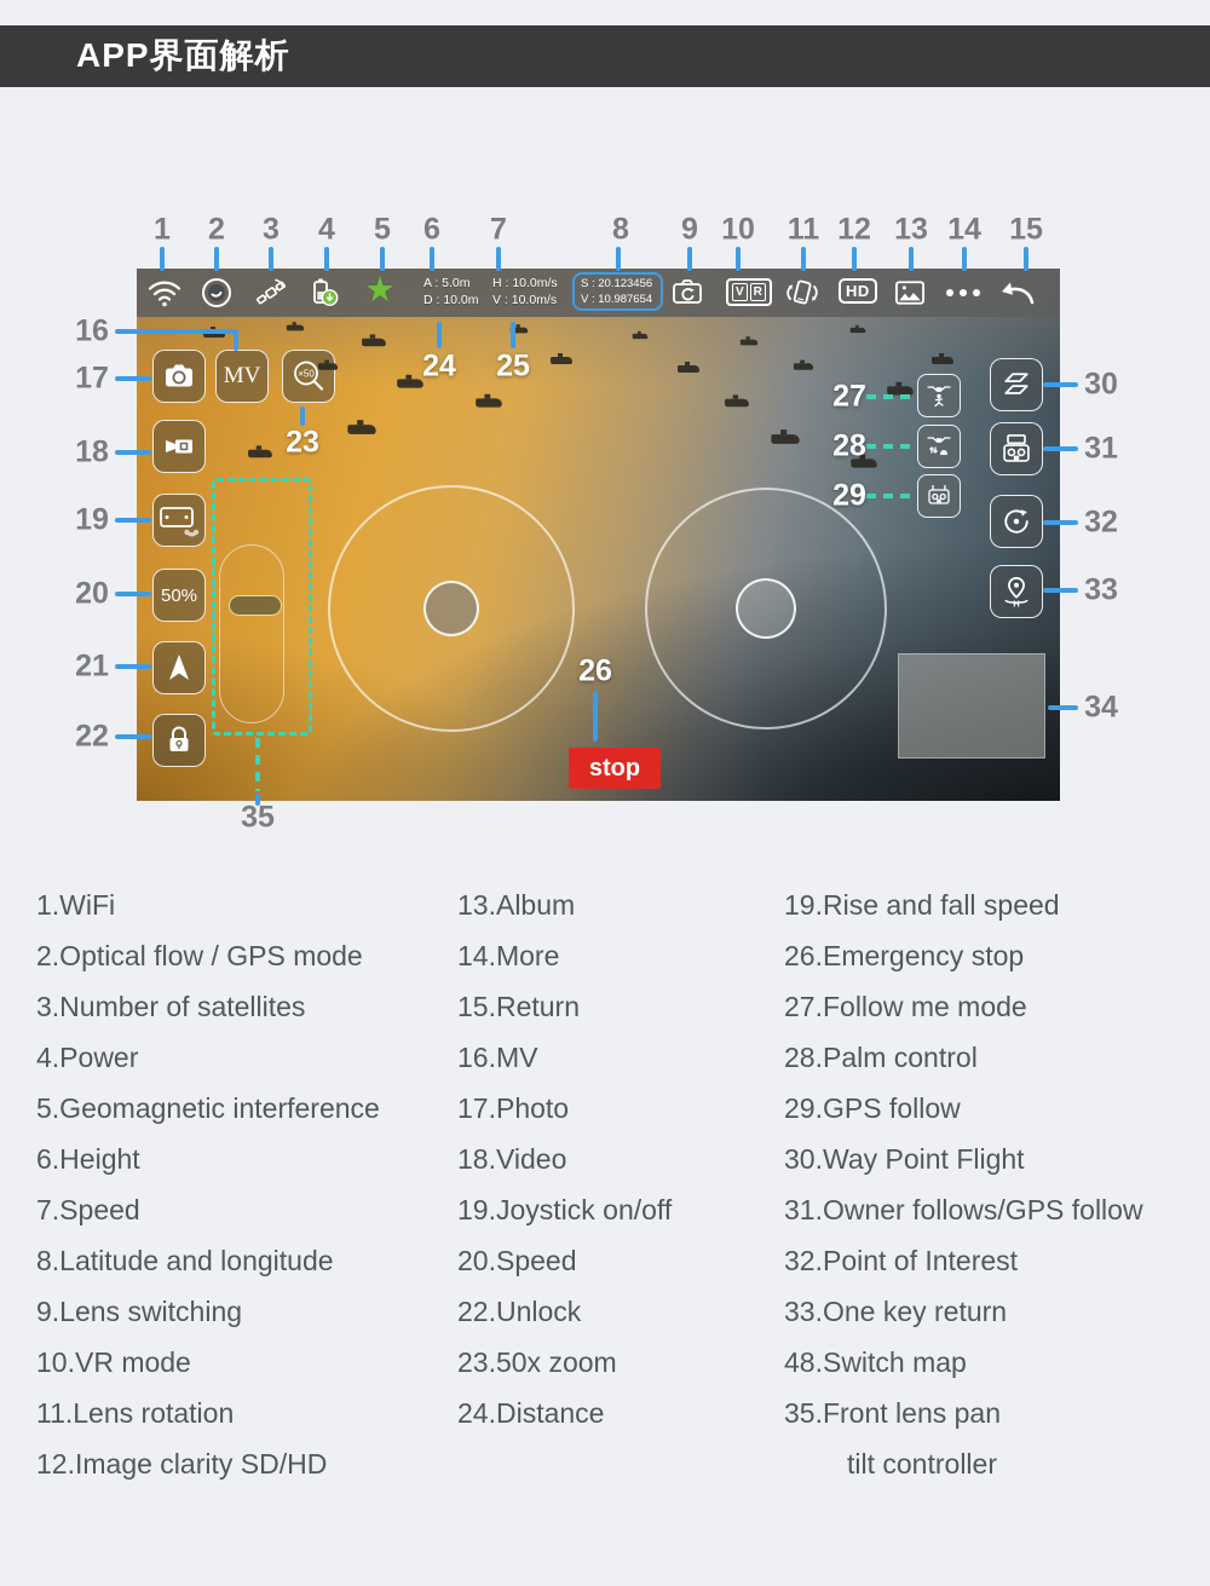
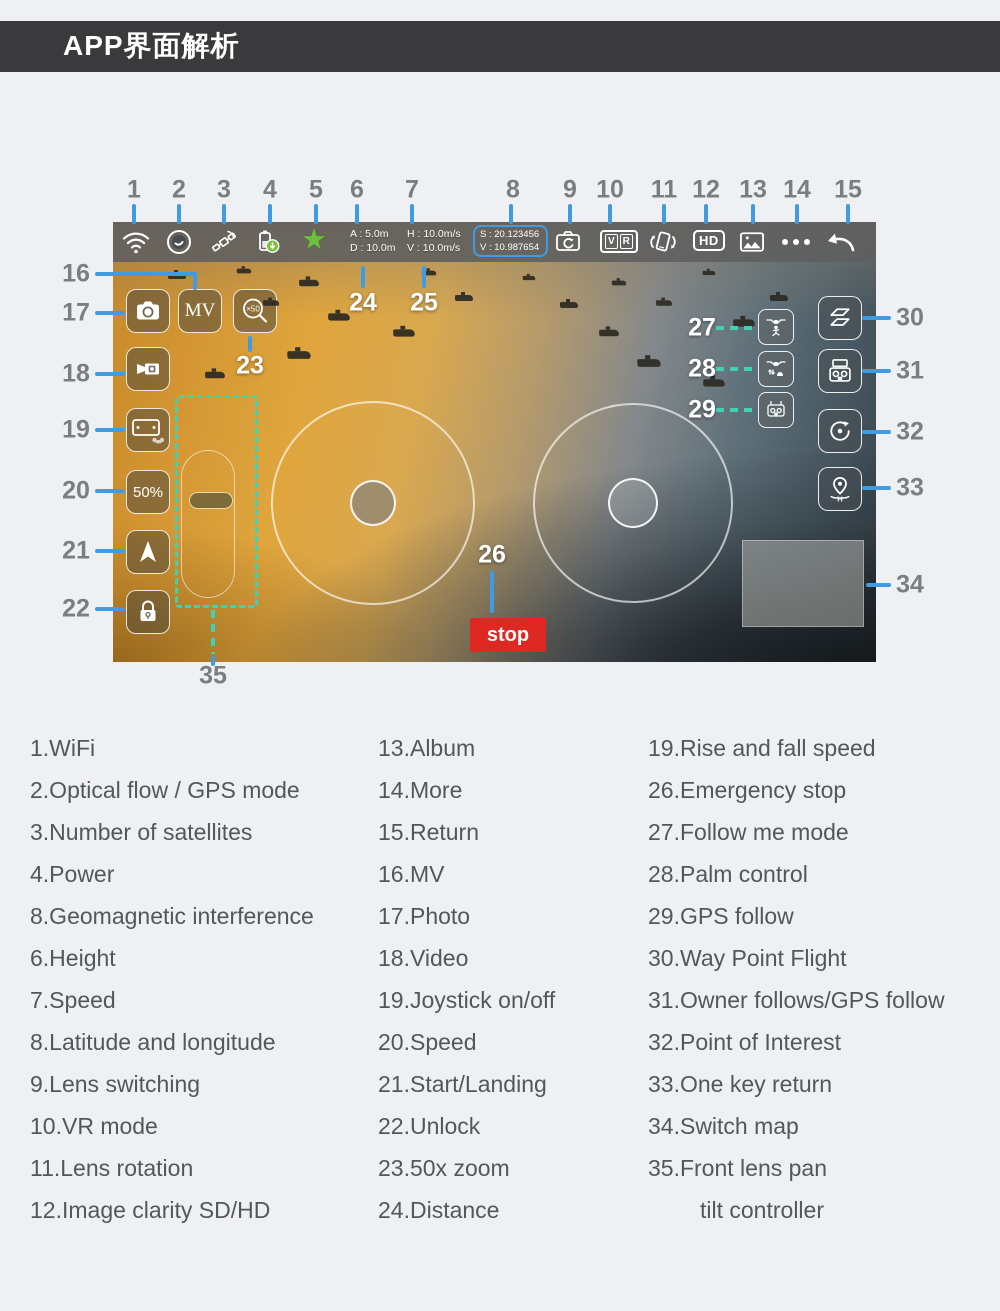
  APP界面解析
  ★
  A : 5.0m
  D : 10.0m
  H : 10.0m/s
  V : 10.0m/s
  S : 20.123456
  V : 10.987654
  V
  R
  HD
  MV
  ×50
  50%
  H
  stop
  1
  2
  3
  4
  5
  6
  7
  8
  9
  10
  11
  12
  13
  14
  15
  16
  17
  18
  19
  20
  21
  22
  23
  24
  25
  26
  27
  28
  29
  30
  31
  32
  33
  34
  35
  1.WiFi
  2.Optical flow / GPS mode
  3.Number of satellites
  4.Power
- 5.Geomagnetic interference
+ 8.Geomagnetic interference
  6.Height
  7.Speed
  8.Latitude and longitude
  9.Lens switching
  10.VR mode
  11.Lens rotation
  12.Image clarity SD/HD
  13.Album
  14.More
  15.Return
  16.MV
  17.Photo
  18.Video
  19.Joystick on/off
  20.Speed
+ 21.Start/Landing
  22.Unlock
  23.50x zoom
  24.Distance
  19.Rise and fall speed
  26.Emergency stop
  27.Follow me mode
  28.Palm control
  29.GPS follow
  30.Way Point Flight
  31.Owner follows/GPS follow
  32.Point of Interest
  33.One key return
- 48.Switch map
+ 34.Switch map
  35.Front lens pan
  tilt controller
